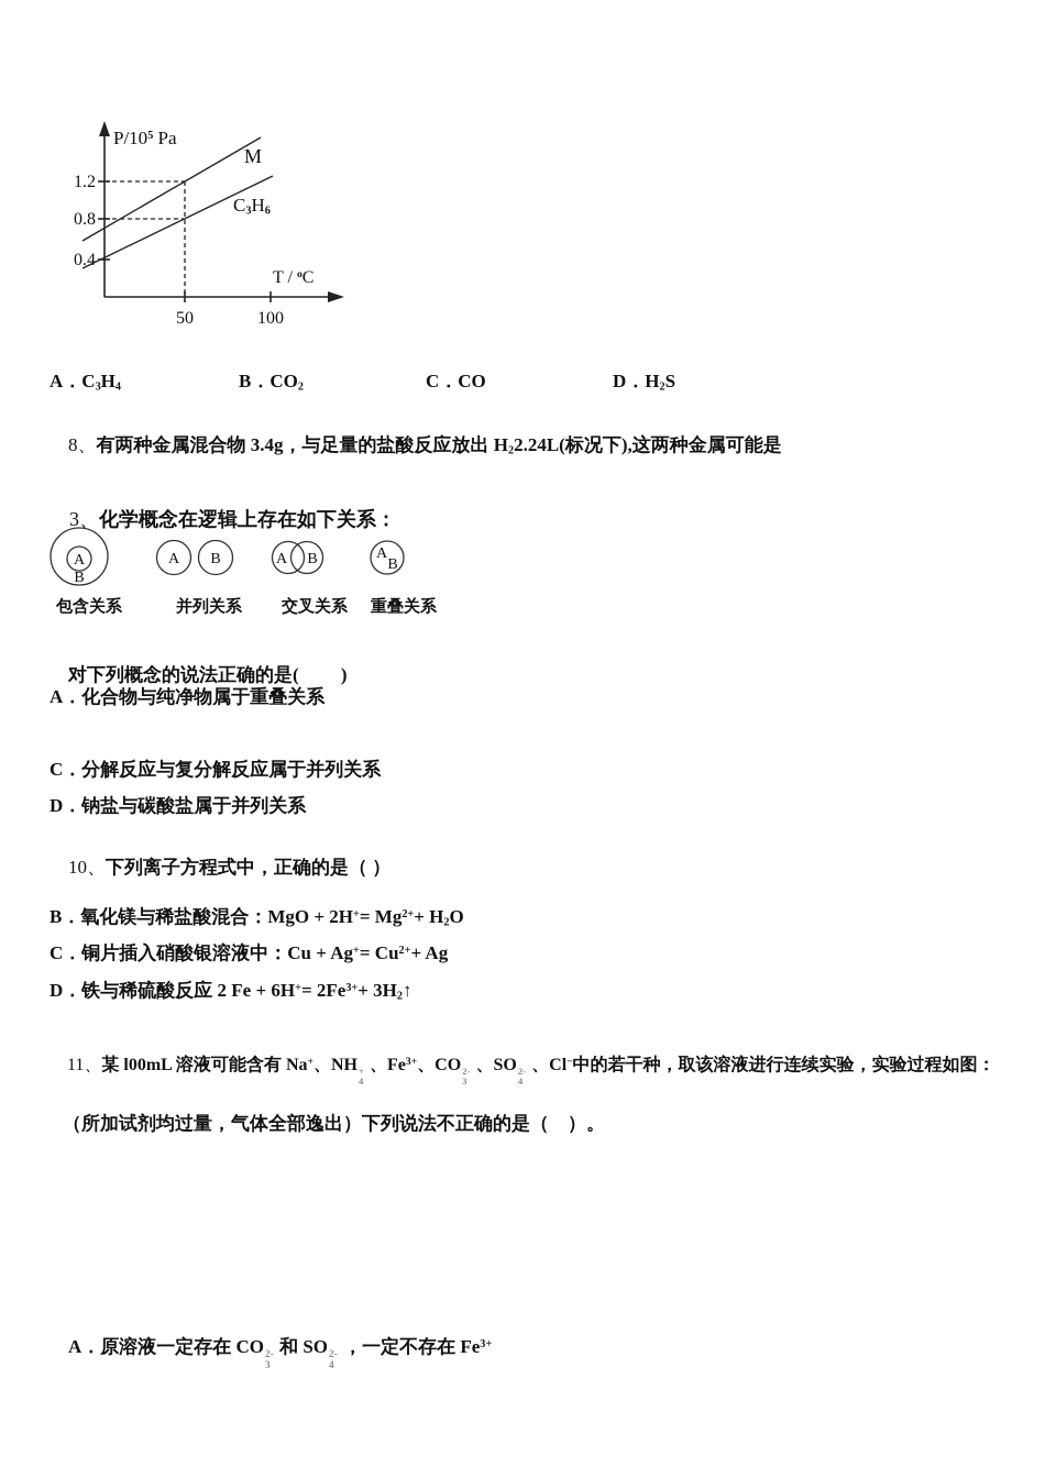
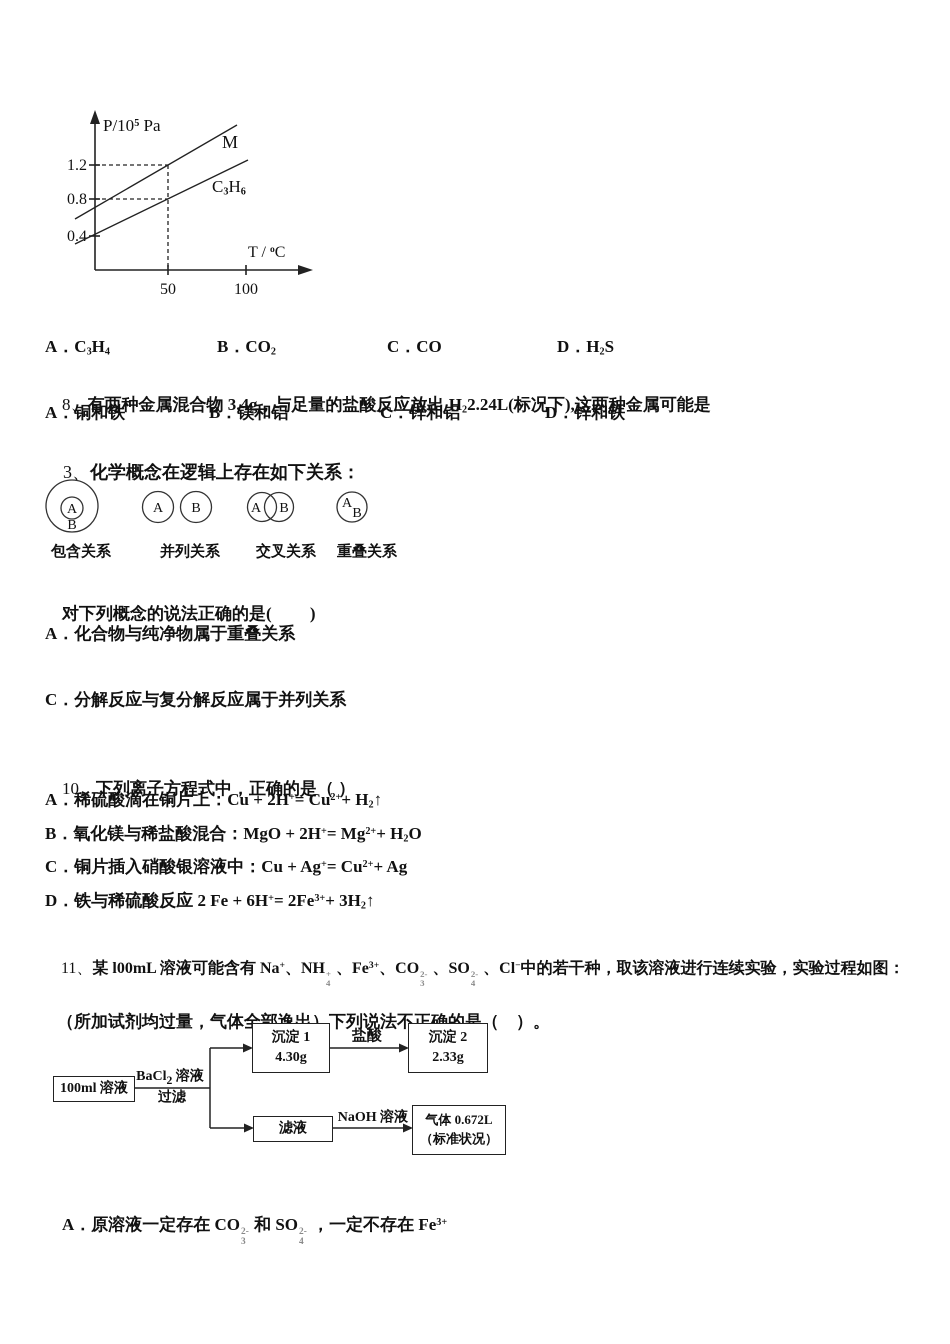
  1.2
  0.8
  0.4
  50
  100
  P/105 Pa
  M
  C3H6
  T / oC
  A．C3H4
  B．CO2
  C．CO
  D．H2S
  8、有两种金属混合物 3.4g，与足量的盐酸反应放出 H22.24L(标况下),这两种金属可能是
+ A．铜和铁
+ B．镁和铝
+ C．锌和铝
+ D．锌和铁
  3、化学概念在逻辑上存在如下关系：
  A
  B
  包含关系
  A
  B
  并列关系
  A
  B
  交叉关系
  A
  B
  重叠关系
  对下列概念的说法正确的是( )
  A．化合物与纯净物属于重叠关系
  C．分解反应与复分解反应属于并列关系
- D．钠盐与碳酸盐属于并列关系
  10、下列离子方程式中，正确的是（ ）
+ A．稀硫酸滴在铜片上：Cu + 2H+= Cu2++ H2↑
  B．氧化镁与稀盐酸混合：MgO + 2H+= Mg2++ H2O
  C．铜片插入硝酸银溶液中：Cu + Ag+= Cu2++ Ag
  D．铁与稀硫酸反应 2 Fe + 6H+= 2Fe3++ 3H2↑
  11、某 l00mL 溶液可能含有 Na+、NH
  +
  4
  、Fe3+、CO
  2-
  3
  、SO
  2-
  4
  、Cl−中的若干种，取该溶液进行连续实验，实验过程如图：
  （所加试剂均过量，气体全部逸出）下列说法不正确的是（ ）。
+ 100ml 溶液
+ 沉淀 1
+ 4.30g
+ 沉淀 2
+ 2.33g
+ 滤液
+ 气体 0.672L
+ （标准状况）
+ BaCl2 溶液
+ 过滤
+ 盐酸
+ NaOH 溶液
  A．原溶液一定存在 CO
  2-
  3
  和 SO
  2-
  4
  ，一定不存在 Fe3+
